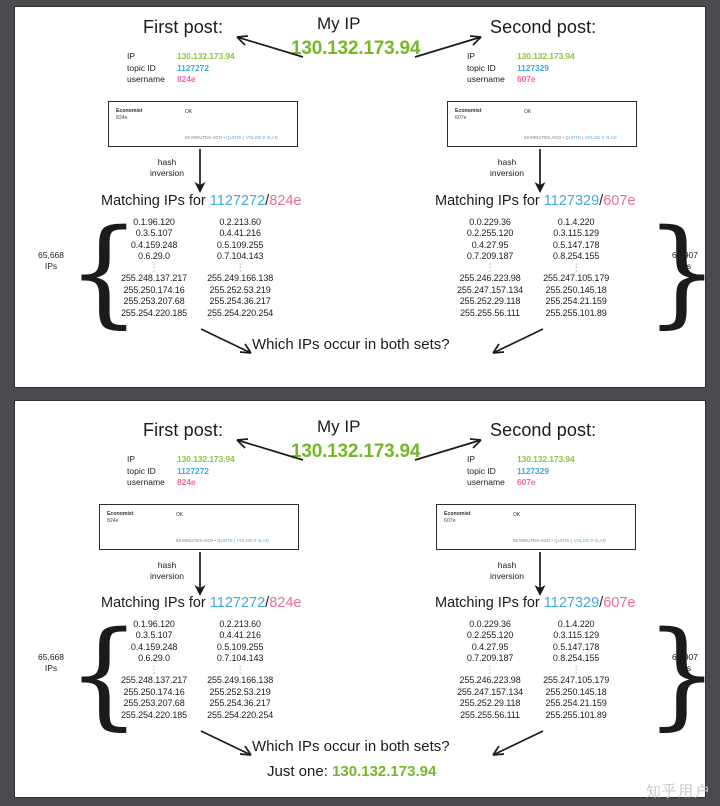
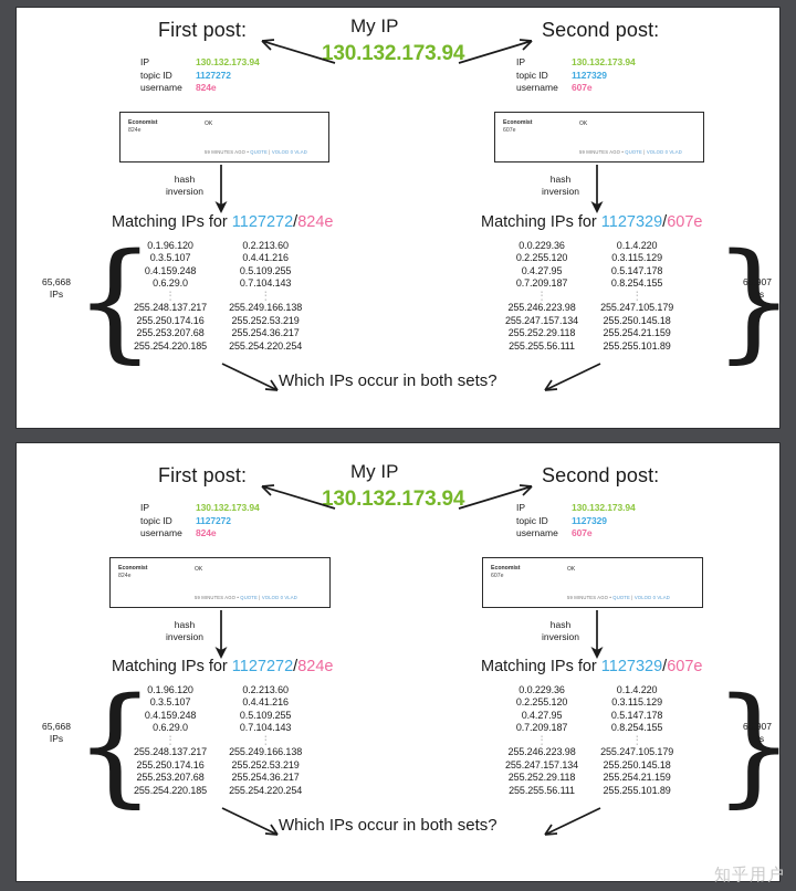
  My IP
  130.132.173.94
  First post:
  IP
  130.132.173.94
  topic ID
  1127272
  username
  824e
  hash
  inversion
  Matching IPs for 1127272/824e
  {
  65,668
  IPs
  0.1.96.120
  0.3.5.107
  0.4.159.248
  0.6.29.0
  255.248.137.217
  255.250.174.16
  255.253.207.68
  255.254.220.185
  0.2.213.60
  0.4.41.216
  0.5.109.255
  0.7.104.143
  255.249.166.138
  255.252.53.219
  255.254.36.217
  255.254.220.254
  Second post:
  IP
  130.132.173.94
  topic ID
  1127329
  username
  607e
  hash
  inversion
  Matching IPs for 1127329/607e
  }
  65,907
  IPs
  0.0.229.36
  0.2.255.120
  0.4.27.95
  0.7.209.187
  255.246.223.98
  255.247.157.134
  255.252.29.118
  255.255.56.111
  0.1.4.220
  0.3.115.129
  0.5.147.178
  0.8.254.155
  255.247.105.179
  255.250.145.18
  255.254.21.159
  255.255.101.89
  Which IPs occur in both sets?
  My IP
  130.132.173.94
  First post:
  IP
  130.132.173.94
  topic ID
  1127272
  username
  824e
  hash
  inversion
  Matching IPs for 1127272/824e
  {
  65,668
  IPs
  0.1.96.120
  0.3.5.107
  0.4.159.248
  0.6.29.0
  255.248.137.217
  255.250.174.16
  255.253.207.68
  255.254.220.185
  0.2.213.60
  0.4.41.216
  0.5.109.255
  0.7.104.143
  255.249.166.138
  255.252.53.219
  255.254.36.217
  255.254.220.254
  Second post:
  IP
  130.132.173.94
  topic ID
  1127329
  username
  607e
  hash
  inversion
  Matching IPs for 1127329/607e
  }
  65,907
  IPs
  0.0.229.36
  0.2.255.120
  0.4.27.95
  0.7.209.187
  255.246.223.98
  255.247.157.134
  255.252.29.118
  255.255.56.111
  0.1.4.220
  0.3.115.129
  0.5.147.178
  0.8.254.155
  255.247.105.179
  255.250.145.18
  255.254.21.159
  255.255.101.89
  Which IPs occur in both sets?
- Just one: 130.132.173.94
  知乎用户
